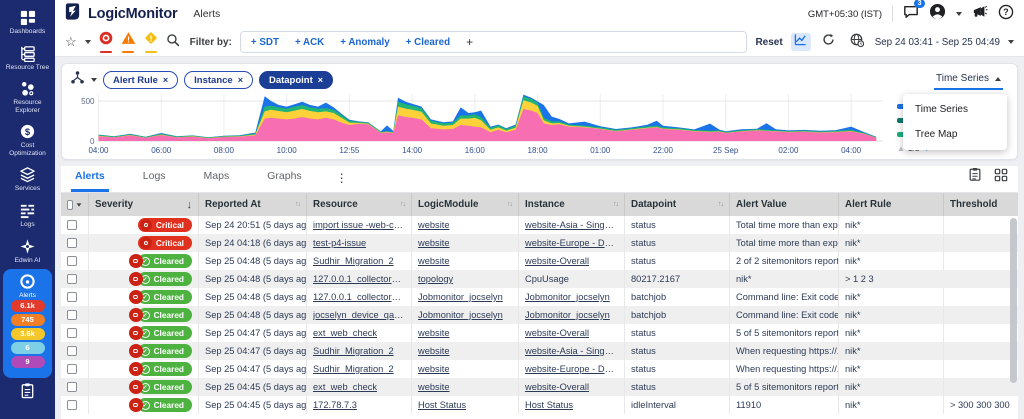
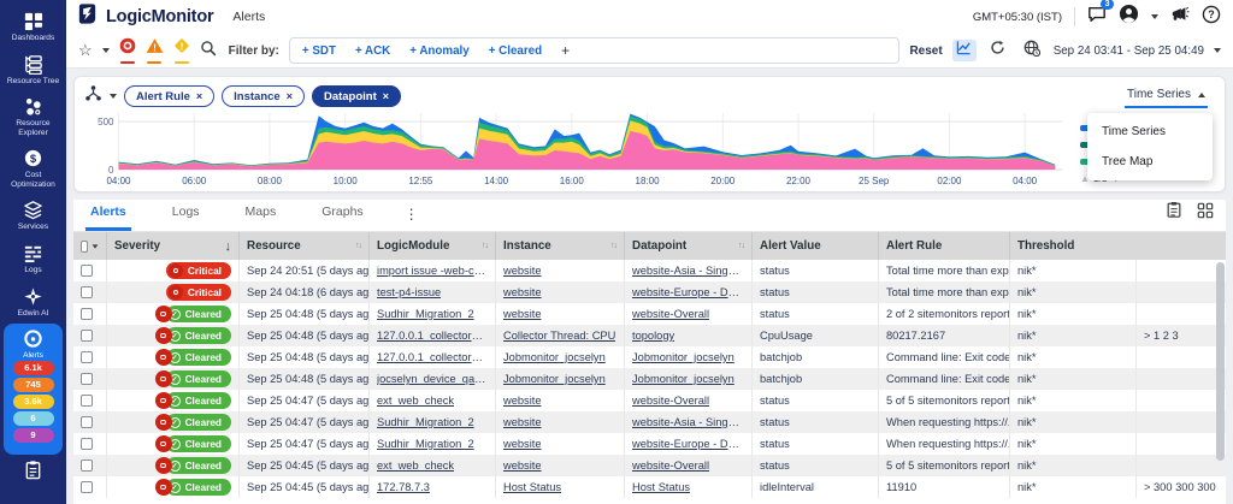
  $
  6.1k
  745
  3.6k
  6
  9
  LogicMonitor
  Alerts
  GMT+05:30 (IST)
  ?
  ☆
  !
  !
  Filter by:
  + SDT
  + ACK
  + Anomaly
  + Cleared
  +
  Reset
  Sep 24 03:41 - Sep 25 04:49
  Alert Rule
  ×
  Instance
  ×
  Datapoint
  ×
  Time Series
  Time Series
  Tree Map
  04:00
  06:00
  08:00
  10:00
  12:55
  14:00
  16:00
  18:00
- 01:00
+ 20:00
  22:00
  25 Sep
  02:00
  04:00
  500
  0
  ▲
  Alerts
  Logs
  Maps
  Graphs
  ⋮
  Severity
  ↓
- Reported At
  Resource
  LogicModule
  Instance
  Datapoint
  Alert Value
  Alert Rule
  Threshold
  Critical
  Sep 24 20:51 (5 days ag
  import issue -web-che
  website
  website-Asia - Singapo
  status
  Total time more than exp
  nik*
  Critical
  Sep 24 04:18 (6 days ag
  test-p4-issue
  website
  website-Europe - Dubl
  status
  Total time more than exp
  nik*
  Cleared
  Sep 25 04:48 (5 days ag
  Sudhir_Migration_2
  website
  website-Overall
  status
  2 of 2 sitemonitors report
  nik*
  Cleared
  Sep 25 04:48 (5 days ag
  127.0.0.1_collector_44
+ Collector Thread: CPU
  topology
  CpuUsage
  80217.2167
  nik*
  > 1 2 3
  Cleared
  Sep 25 04:48 (5 days ag
  127.0.0.1_collector_44
  Jobmonitor_jocselyn
  Jobmonitor_jocselyn
  batchjob
  Command line: Exit code
  nik*
  Cleared
  Sep 25 04:48 (5 days ag
  jocselyn_device_qaua
  Jobmonitor_jocselyn
  Jobmonitor_jocselyn
  batchjob
  Command line: Exit code
  nik*
  Cleared
  Sep 25 04:47 (5 days ag
  ext_web_check
  website
  website-Overall
  status
  5 of 5 sitemonitors report
  nik*
  Cleared
  Sep 25 04:47 (5 days ag
  Sudhir_Migration_2
  website
  website-Asia - Singapo
  status
  When requesting https://.
  nik*
  Cleared
  Sep 25 04:47 (5 days ag
  Sudhir_Migration_2
  website
  website-Europe - Dubl
  status
  When requesting https://.
  nik*
  Cleared
  Sep 25 04:45 (5 days ag
  ext_web_check
  website
  website-Overall
  status
  5 of 5 sitemonitors report
  nik*
  Cleared
  Sep 25 04:45 (5 days ag
  172.78.7.3
  Host Status
  Host Status
  idleInterval
  11910
  nik*
  > 300 300 300
